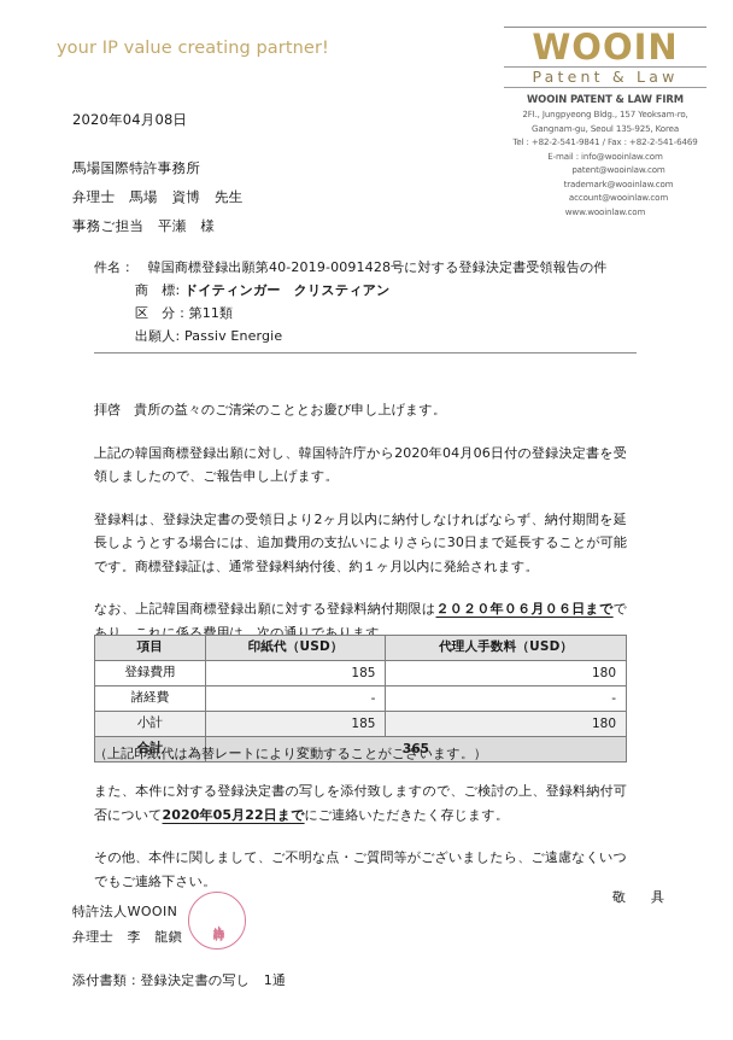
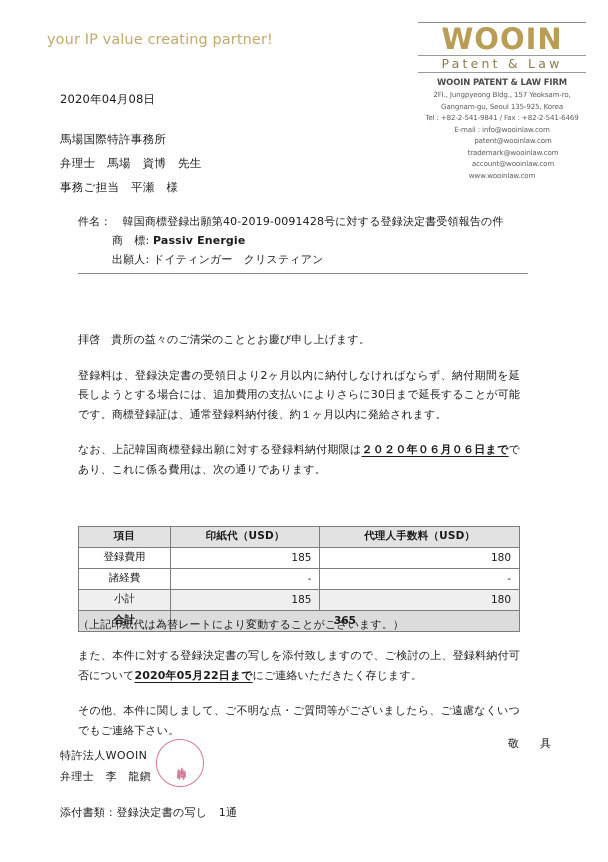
  your IP value creating partner!
  WOOIN
  Patent & Law
  WOOIN PATENT & LAW FIRM
  2FI., Jungpyeong Bldg., 157 Yeoksam-ro,
  Gangnam-gu, Seoul 135-925, Korea
  Tel : +82-2-541-9841 / Fax : +82-2-541-6469
  E-mail : info@wooinlaw.com
  patent@wooinlaw.com
  trademark@wooinlaw.com
  account@wooinlaw.com
  www.wooinlaw.com
  2020年04月08日
  馬場国際特許事務所
  弁理士 馬場 資博 先生
  事務ご担当 平瀬 様
  件名： 韓国商標登録出願第40-2019-0091428号に対する登録決定書受領報告の件
- 商 標: ドイティンガー クリスティアン
+ 商 標: Passiv Energie
- 区 分：第11類
- 出願人: Passiv Energie
+ 出願人: ドイティンガー クリスティアン
  拝啓 貴所の益々のご清栄のこととお慶び申し上げます。
- 上記の韓国商標登録出願に対し、韓国特許庁から2020年04月06日付の登録決定書を受領しましたので、ご報告申し上げます。
  登録料は、登録決定書の受領日より2ヶ月以内に納付しなければならず、納付期間を延長しようとする場合には、追加費用の支払いによりさらに30日まで延長することが可能です。商標登録証は、通常登録料納付後、約１ヶ月以内に発給されます。
  なお、上記韓国商標登録出願に対する登録料納付期限は２０２０年０６月０６日までであり、これに係る費用は、次の通りであります。
  項目	印紙代（USD）	代理人手数料（USD）
  登録費用	185	180
  諸経費	-	-
  小計	185	180
  合計	365
  （上記印紙代は為替レートにより変動することがございます。）
  また、本件に対する登録決定書の写しを添付致しますので、ご検討の上、登録料納付可否について2020年05月22日までにご連絡いただきたく存じます。
  その他、本件に関しまして、ご不明な点・ご質問等がございましたら、ご遠慮なくいつでもご連絡下さい。
  敬 具
  特許法人WOOIN
  弁理士 李 龍鎭
  添付書類：登録決定書の写し 1通
